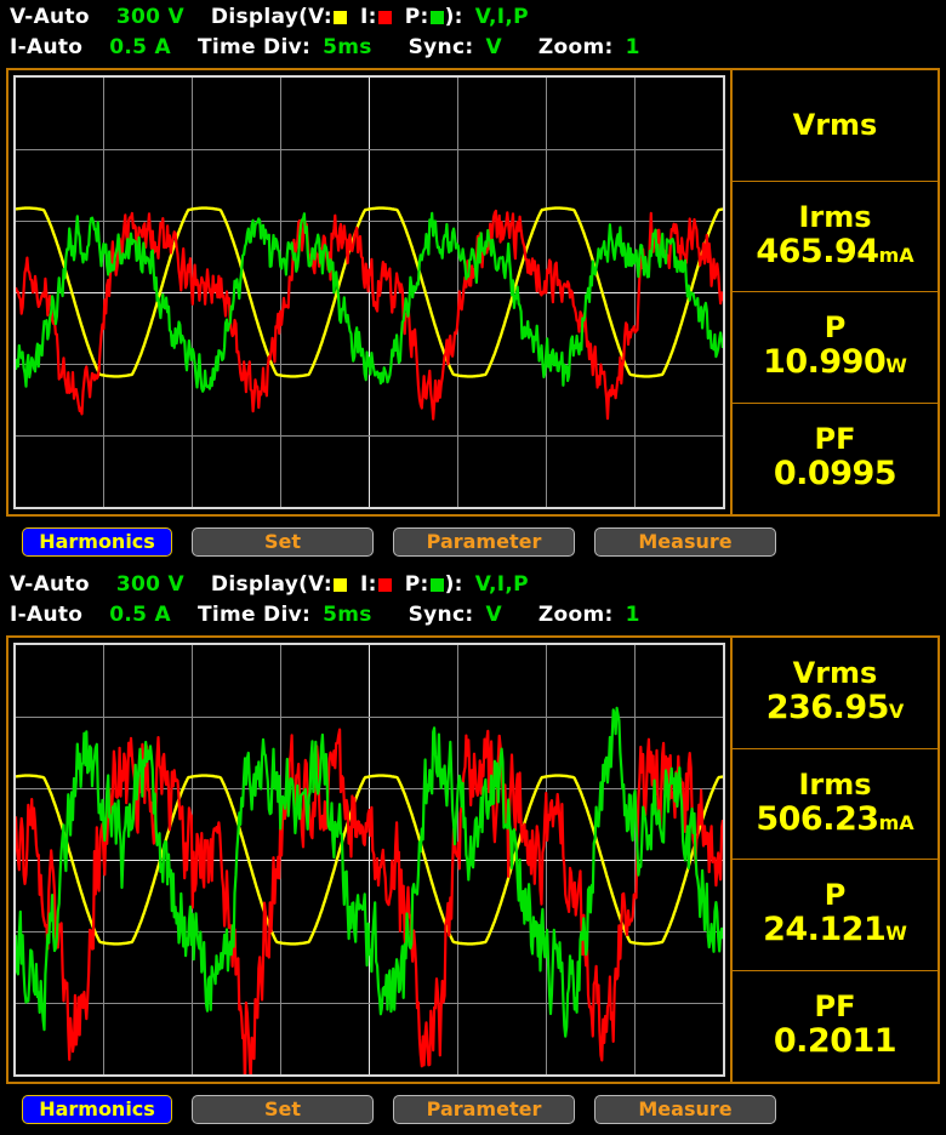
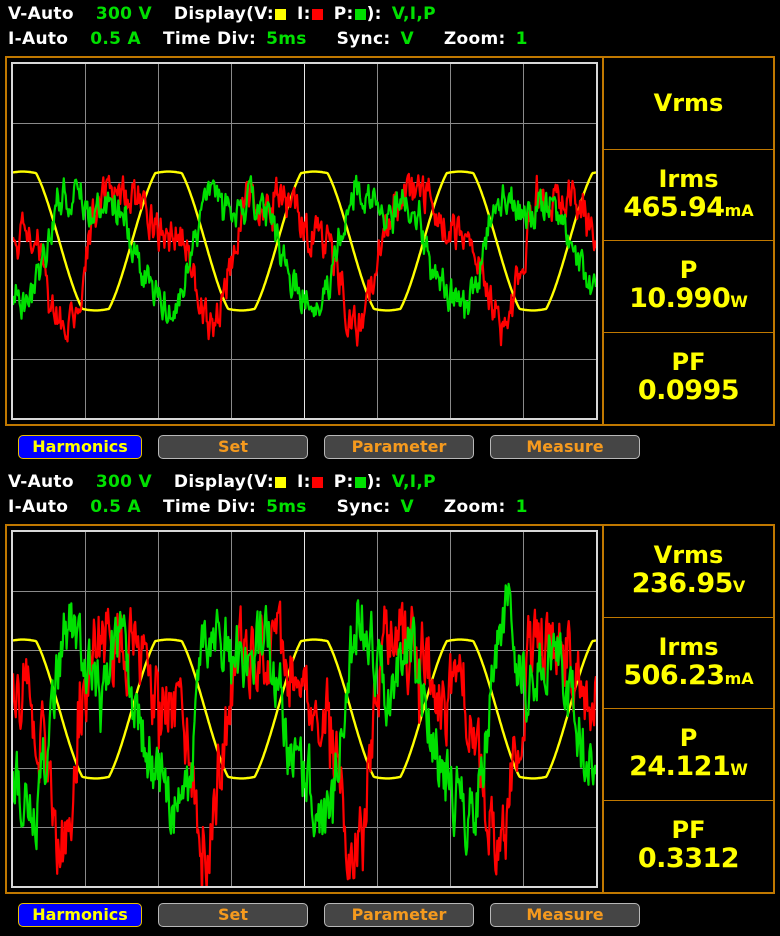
  V-Auto 300 V Display(V: I: P: ): V,I,P
  I-Auto 0.5 A Time Div: 5ms Sync: V Zoom: 1
  Vrms
  Irms
  465.94mA
  P
  10.990W
  PF
  0.0995
  Harmonics
  Set
  Parameter
  Measure
  V-Auto 300 V Display(V: I: P: ): V,I,P
  I-Auto 0.5 A Time Div: 5ms Sync: V Zoom: 1
  Vrms
  236.95V
  Irms
  506.23mA
  P
  24.121W
  PF
- 0.2011
+ 0.3312
  Harmonics
  Set
  Parameter
  Measure
